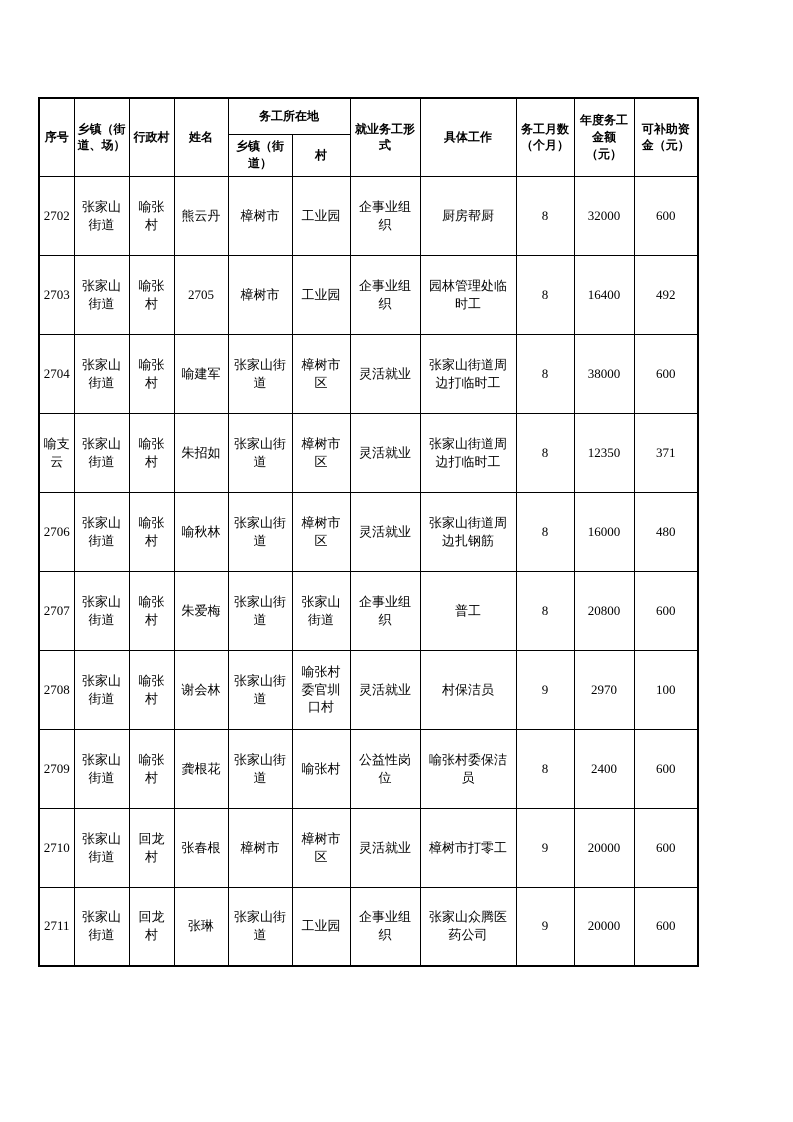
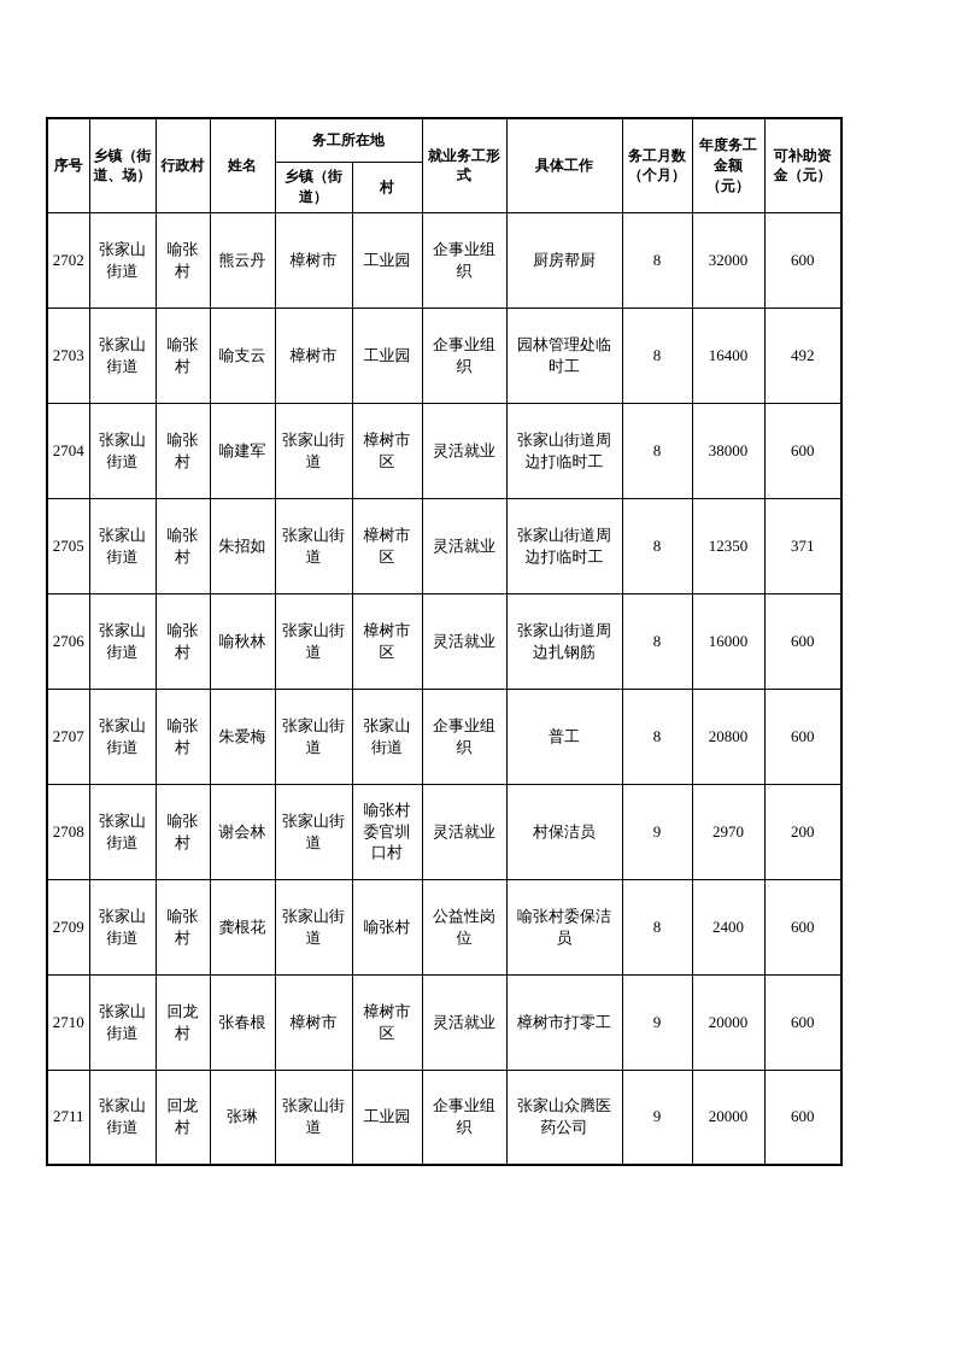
  序号	乡镇（街道、场）	行政村	姓名	务工所在地	就业务工形式	具体工作	务工月数（个月）	年度务工金额（元）	可补助资金（元）
  乡镇（街道）	村
  2702	张家山街道	喻张村	熊云丹	樟树市	工业园	企事业组织	厨房帮厨	8	32000	600
- 2703	张家山街道	喻张村	2705	樟树市	工业园	企事业组织	园林管理处临时工	8	16400	492
+ 2703	张家山街道	喻张村	喻支云	樟树市	工业园	企事业组织	园林管理处临时工	8	16400	492
  2704	张家山街道	喻张村	喻建军	张家山街道	樟树市区	灵活就业	张家山街道周边打临时工	8	38000	600
- 喻支云	张家山街道	喻张村	朱招如	张家山街道	樟树市区	灵活就业	张家山街道周边打临时工	8	12350	371
+ 2705	张家山街道	喻张村	朱招如	张家山街道	樟树市区	灵活就业	张家山街道周边打临时工	8	12350	371
- 2706	张家山街道	喻张村	喻秋林	张家山街道	樟树市区	灵活就业	张家山街道周边扎钢筋	8	16000	480
+ 2706	张家山街道	喻张村	喻秋林	张家山街道	樟树市区	灵活就业	张家山街道周边扎钢筋	8	16000	600
  2707	张家山街道	喻张村	朱爱梅	张家山街道	张家山街道	企事业组织	普工	8	20800	600
- 2708	张家山街道	喻张村	谢会林	张家山街道	喻张村委官圳口村	灵活就业	村保洁员	9	2970	100
+ 2708	张家山街道	喻张村	谢会林	张家山街道	喻张村委官圳口村	灵活就业	村保洁员	9	2970	200
  2709	张家山街道	喻张村	龚根花	张家山街道	喻张村	公益性岗位	喻张村委保洁员	8	2400	600
  2710	张家山街道	回龙村	张春根	樟树市	樟树市区	灵活就业	樟树市打零工	9	20000	600
  2711	张家山街道	回龙村	张琳	张家山街道	工业园	企事业组织	张家山众腾医药公司	9	20000	600
